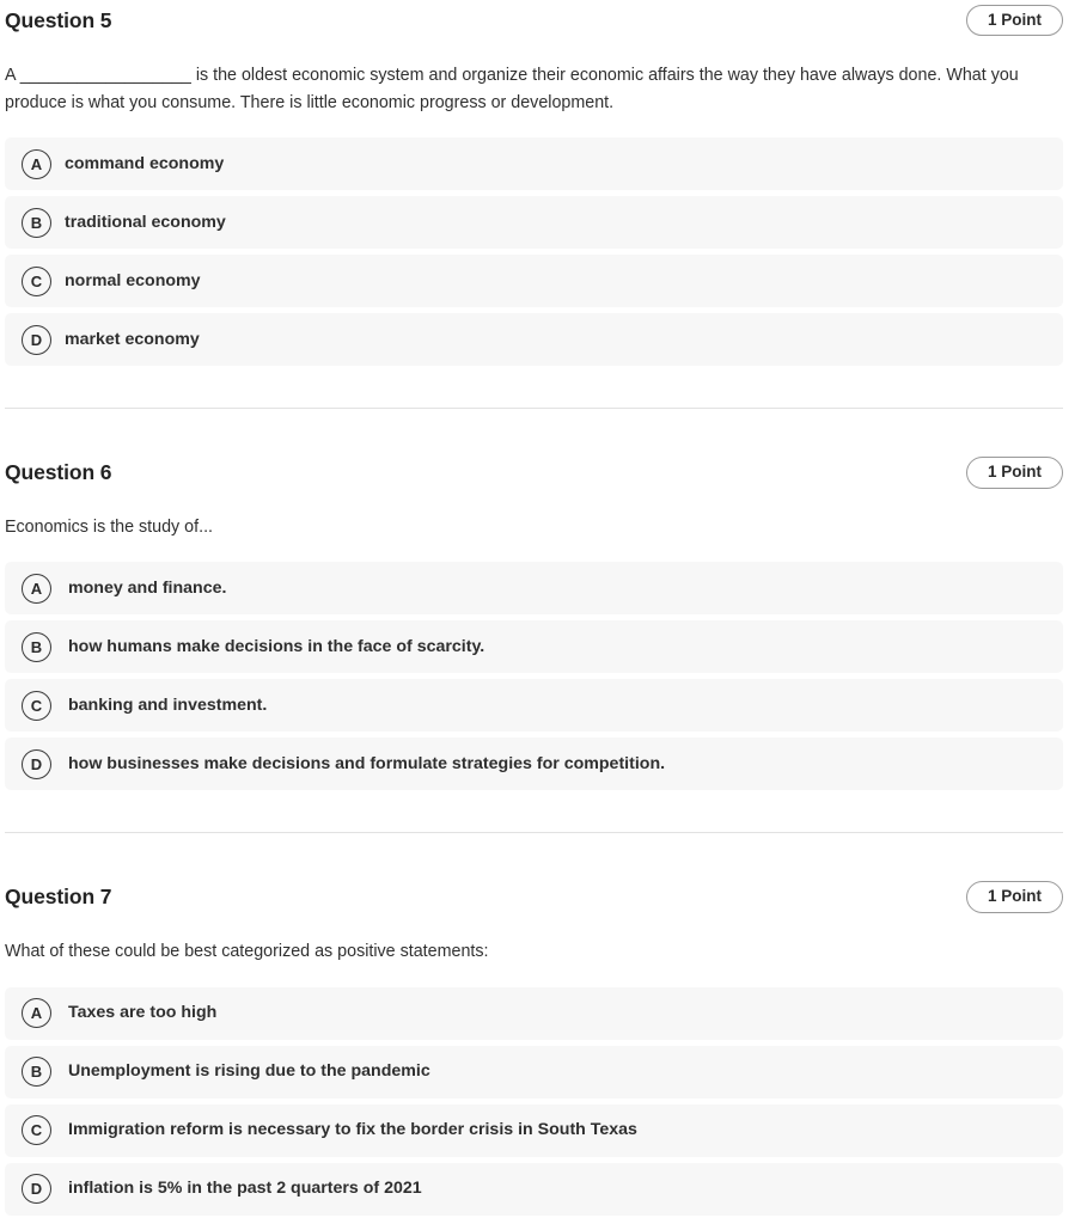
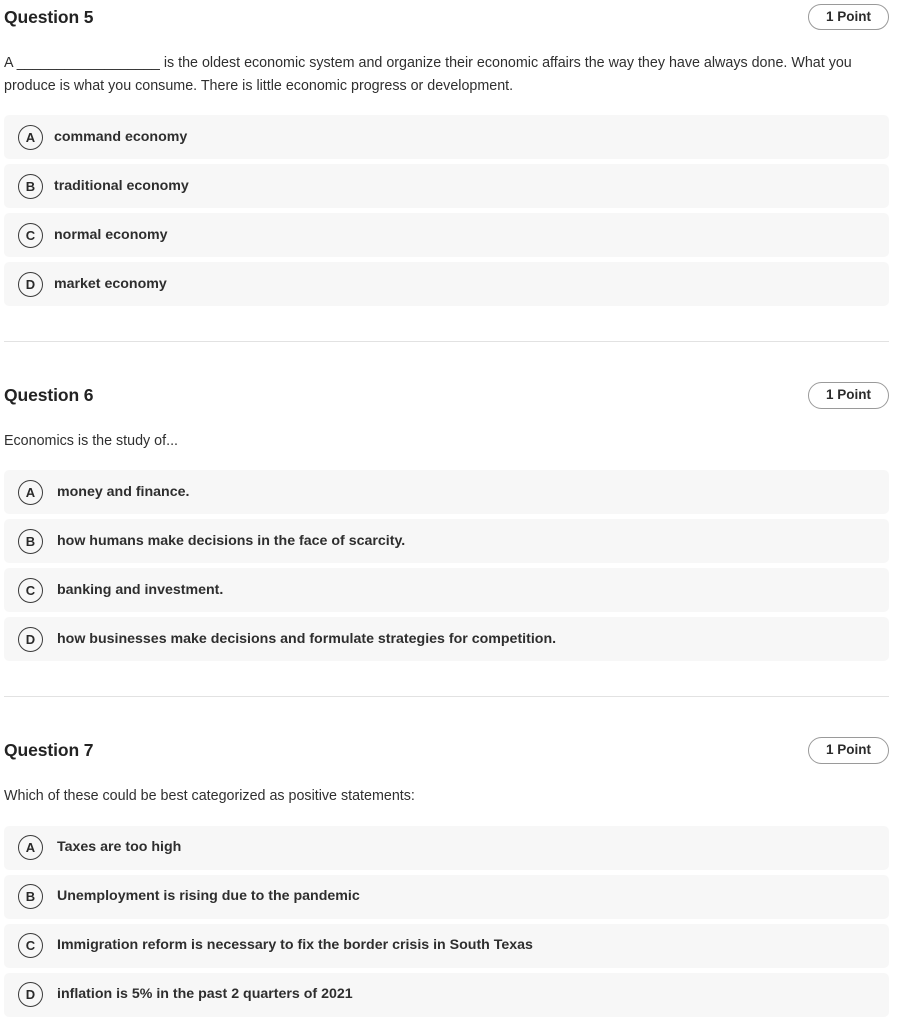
  Question 5
  1 Point
  A __________________ is the oldest economic system and organize their economic affairs the way they have always done. What you produce is what you consume. There is little economic progress or development.
  A
  command economy
  B
  traditional economy
  C
  normal economy
  D
  market economy
  Question 6
  1 Point
  Economics is the study of...
  A
  money and finance.
  B
  how humans make decisions in the face of scarcity.
  C
  banking and investment.
  D
  how businesses make decisions and formulate strategies for competition.
  Question 7
  1 Point
- What of these could be best categorized as positive statements:
+ Which of these could be best categorized as positive statements:
  A
  Taxes are too high
  B
  Unemployment is rising due to the pandemic
  C
  Immigration reform is necessary to fix the border crisis in South Texas
  D
  inflation is 5% in the past 2 quarters of 2021
